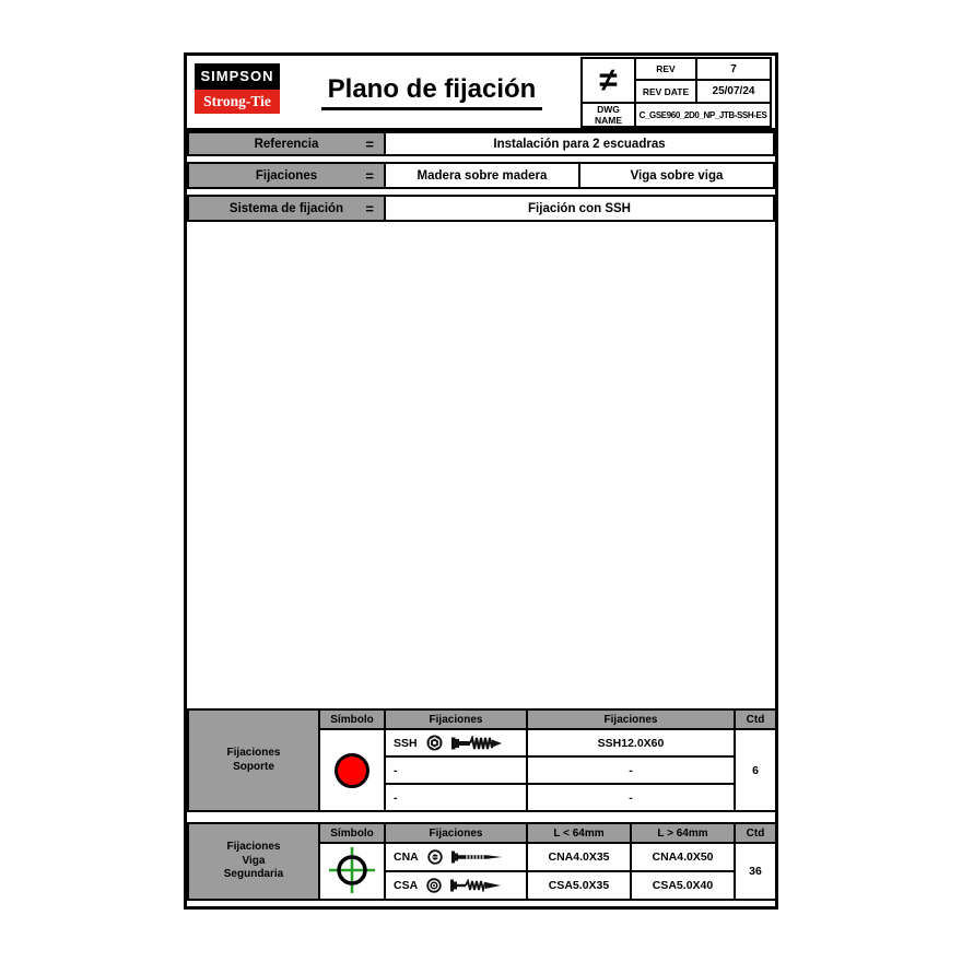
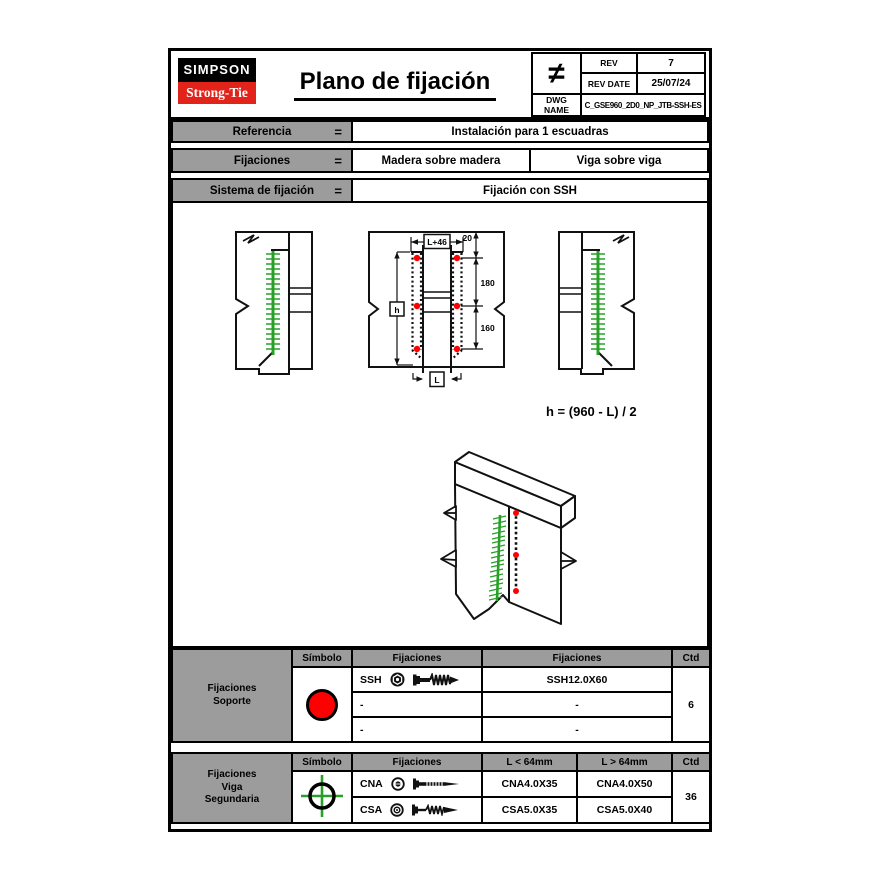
  SIMPSON
  Strong-Tie
  Plano de fijación
  ≠	REV	7
  REV DATE	25/07/24
  DWG NAME	C_GSE960_2D0_NP_JTB-SSH-ES
  Referencia
  =
- Instalación para 2 escuadras
+ Instalación para 1 escuadras
  Fijaciones
  =
  Madera sobre madera
  Viga sobre viga
  Sistema de fijación
  =
  Fijación con SSH
+ L+46
+ 20
+ 180
+ 160
+ h
+ L
+ h = (960 - L) / 2
  Fijaciones Soporte	Símbolo	Fijaciones	Fijaciones	Ctd
  	SSH	SSH12.0X60	6
  -	-
  -	-
  Fijaciones Viga Segundaria	Símbolo	Fijaciones	L < 64mm	L > 64mm	Ctd
  	CNA	CNA4.0X35	CNA4.0X50	36
  CSA	CSA5.0X35	CSA5.0X40
